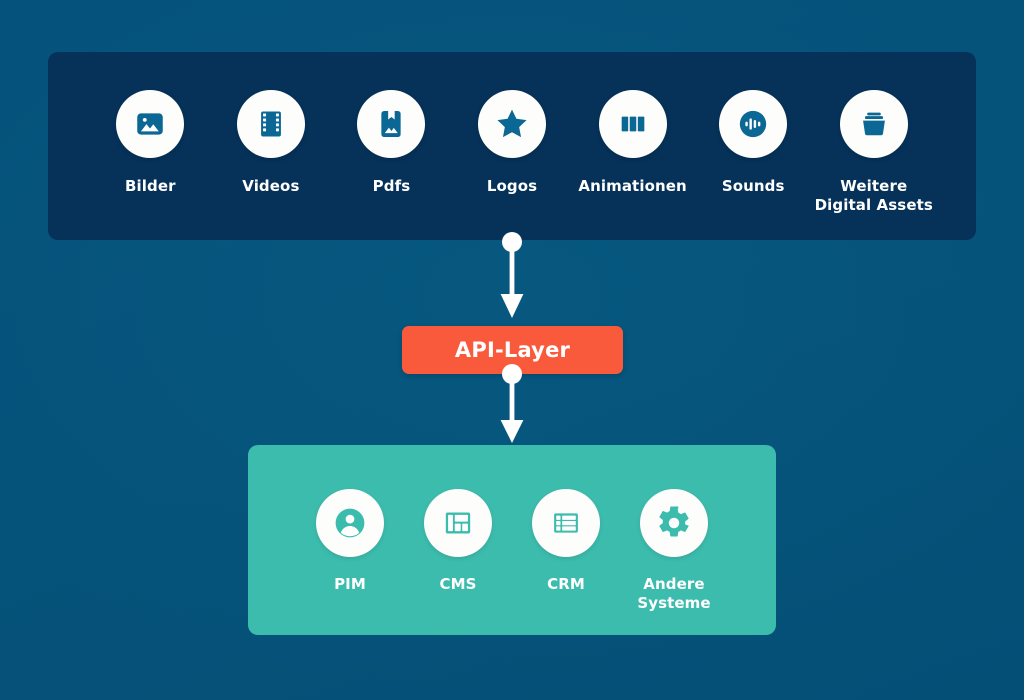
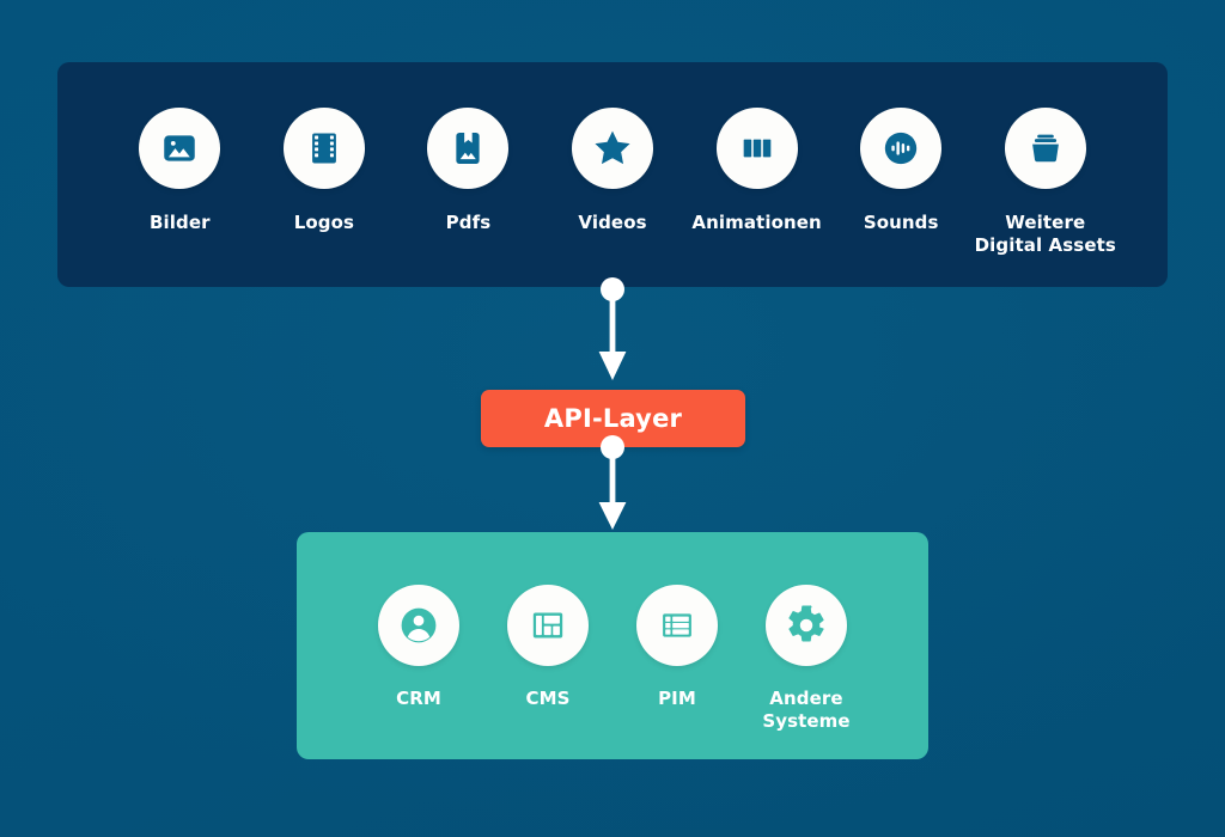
  Bilder
- Videos
+ Logos
  Pdfs
- Logos
+ Videos
  Animationen
  Sounds
  Weitere
  Digital Assets
  API-Layer
- PIM
+ CRM
  CMS
- CRM
+ PIM
  Andere
  Systeme
